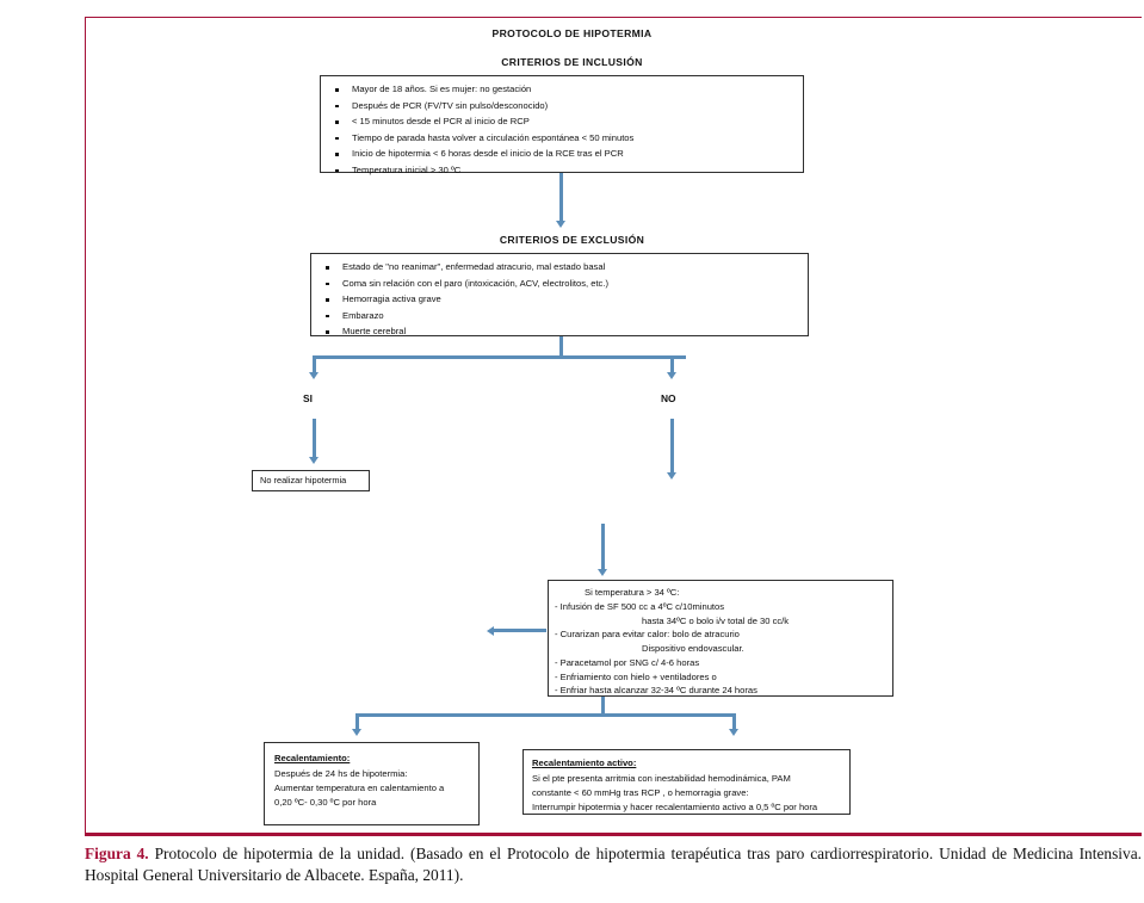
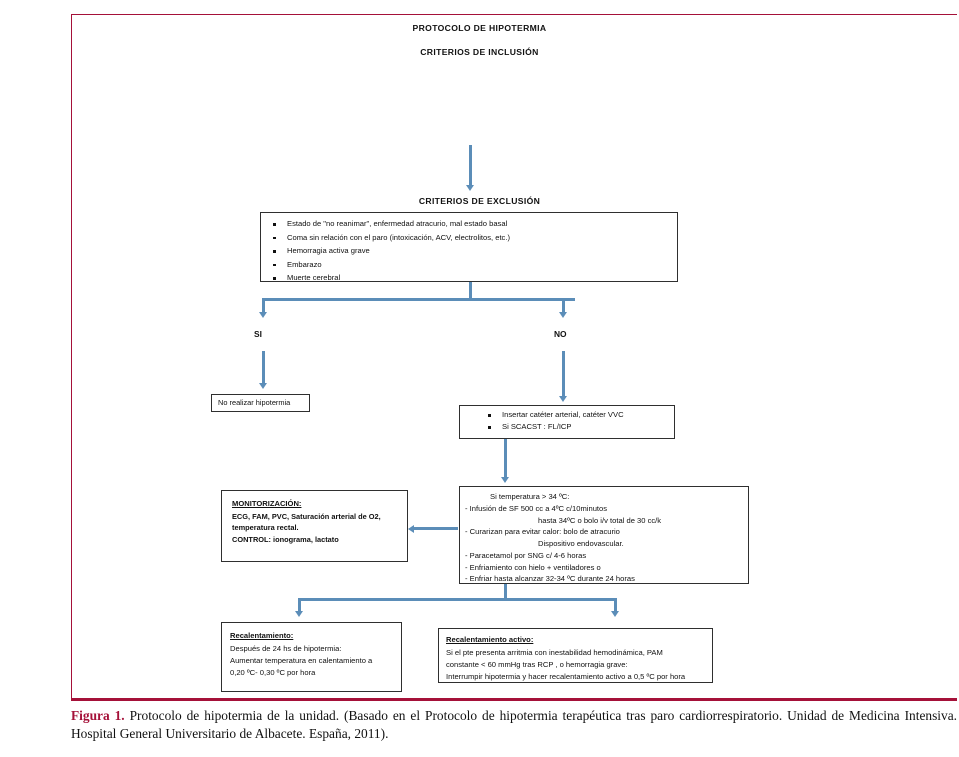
  PROTOCOLO DE HIPOTERMIA
  CRITERIOS DE INCLUSIÓN
- Mayor de 18 años. Si es mujer: no gestación
- Después de PCR (FV/TV sin pulso/desconocido)
- < 15 minutos desde el PCR al inicio de RCP
- Tiempo de parada hasta volver a circulación espontánea < 50 minutos
- Inicio de hipotermia < 6 horas desde el inicio de la RCE tras el PCR
- Temperatura inicial > 30 ºC
  CRITERIOS DE EXCLUSIÓN
  Estado de "no reanimar", enfermedad atracurio, mal estado basal
  Coma sin relación con el paro (intoxicación, ACV, electrolitos, etc.)
  Hemorragia activa grave
  Embarazo
  Muerte cerebral
  SI
  NO
  No realizar hipotermia
+ Insertar catéter arterial, catéter VVC
+ Si SCACST : FL/ICP
+ MONITORIZACIÓN:
+ ECG, FAM, PVC, Saturación arterial de O2,
+ temperatura rectal.
+ CONTROL: ionograma, lactato
  Si temperatura > 34 ºC:
  - Infusión de SF 500 cc a 4ºC c/10minutos
  hasta 34ºC o bolo i/v total de 30 cc/k
  - Curarizan para evitar calor: bolo de atracurio
  Dispositivo endovascular.
  - Paracetamol por SNG c/ 4-6 horas
  - Enfriamiento con hielo + ventiladores o
  - Enfriar hasta alcanzar 32-34 ºC durante 24 horas
  Recalentamiento:
  Después de 24 hs de hipotermia:
  Aumentar temperatura en calentamiento a
  0,20 ºC- 0,30 ºC por hora
  Recalentamiento activo:
  Si el pte presenta arritmia con inestabilidad hemodinámica, PAM
  constante < 60 mmHg tras RCP , o hemorragia grave:
  Interrumpir hipotermia y hacer recalentamiento activo a 0,5 ºC por hora
- Figura 4. Protocolo de hipotermia de la unidad. (Basado en el Protocolo de hipotermia terapéutica tras paro cardiorrespiratorio. Unidad de Medicina Intensiva. Hospital General Universitario de Albacete. España, 2011).
+ Figura 1. Protocolo de hipotermia de la unidad. (Basado en el Protocolo de hipotermia terapéutica tras paro cardiorrespiratorio. Unidad de Medicina Intensiva. Hospital General Universitario de Albacete. España, 2011).
